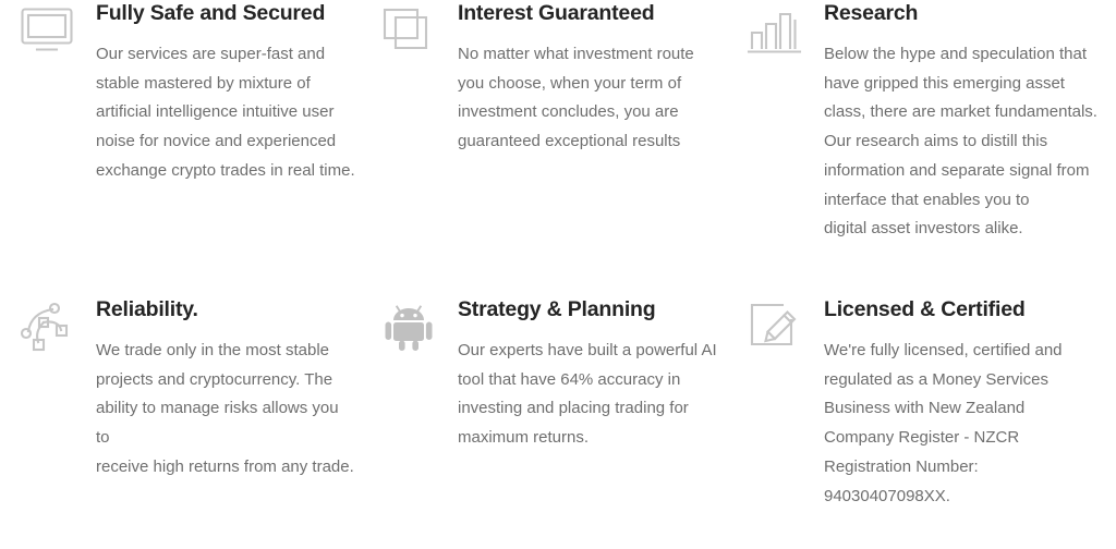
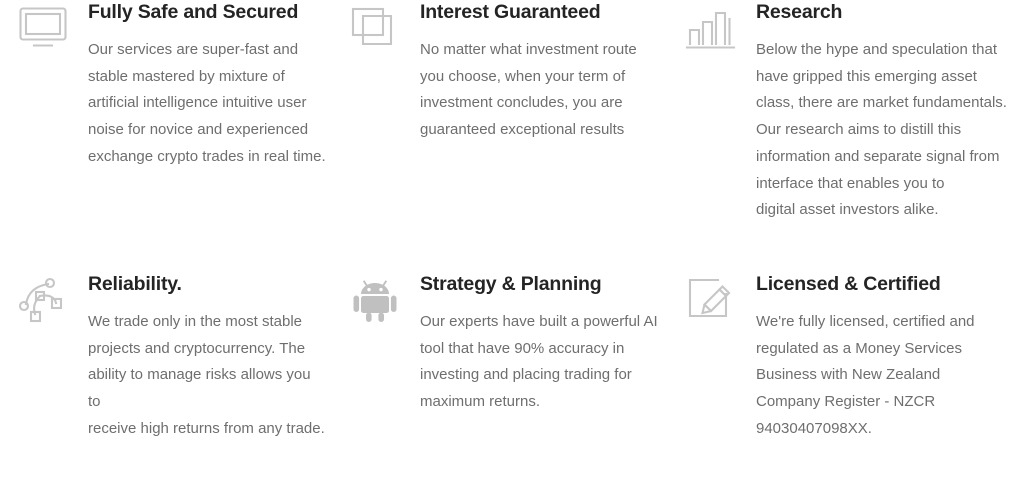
  Fully Safe and Secured
  Our services are super-fast and
  stable mastered by mixture of
  artificial intelligence intuitive user
  noise for novice and experienced
  exchange crypto trades in real time.
  Interest Guaranteed
  No matter what investment route
  you choose, when your term of
  investment concludes, you are
  guaranteed exceptional results
  Research
  Below the hype and speculation that
  have gripped this emerging asset
  class, there are market fundamentals.
  Our research aims to distill this
  information and separate signal from
  interface that enables you to
  digital asset investors alike.
  Reliability.
  We trade only in the most stable
  projects and cryptocurrency. The
  ability to manage risks allows you to
  receive high returns from any trade.
  Strategy & Planning
  Our experts have built a powerful AI
- tool that have 64% accuracy in
+ tool that have 90% accuracy in
  investing and placing trading for
  maximum returns.
  Licensed & Certified
  We're fully licensed, certified and
  regulated as a Money Services
  Business with New Zealand
  Company Register - NZCR
- Registration Number:
  94030407098XX.
